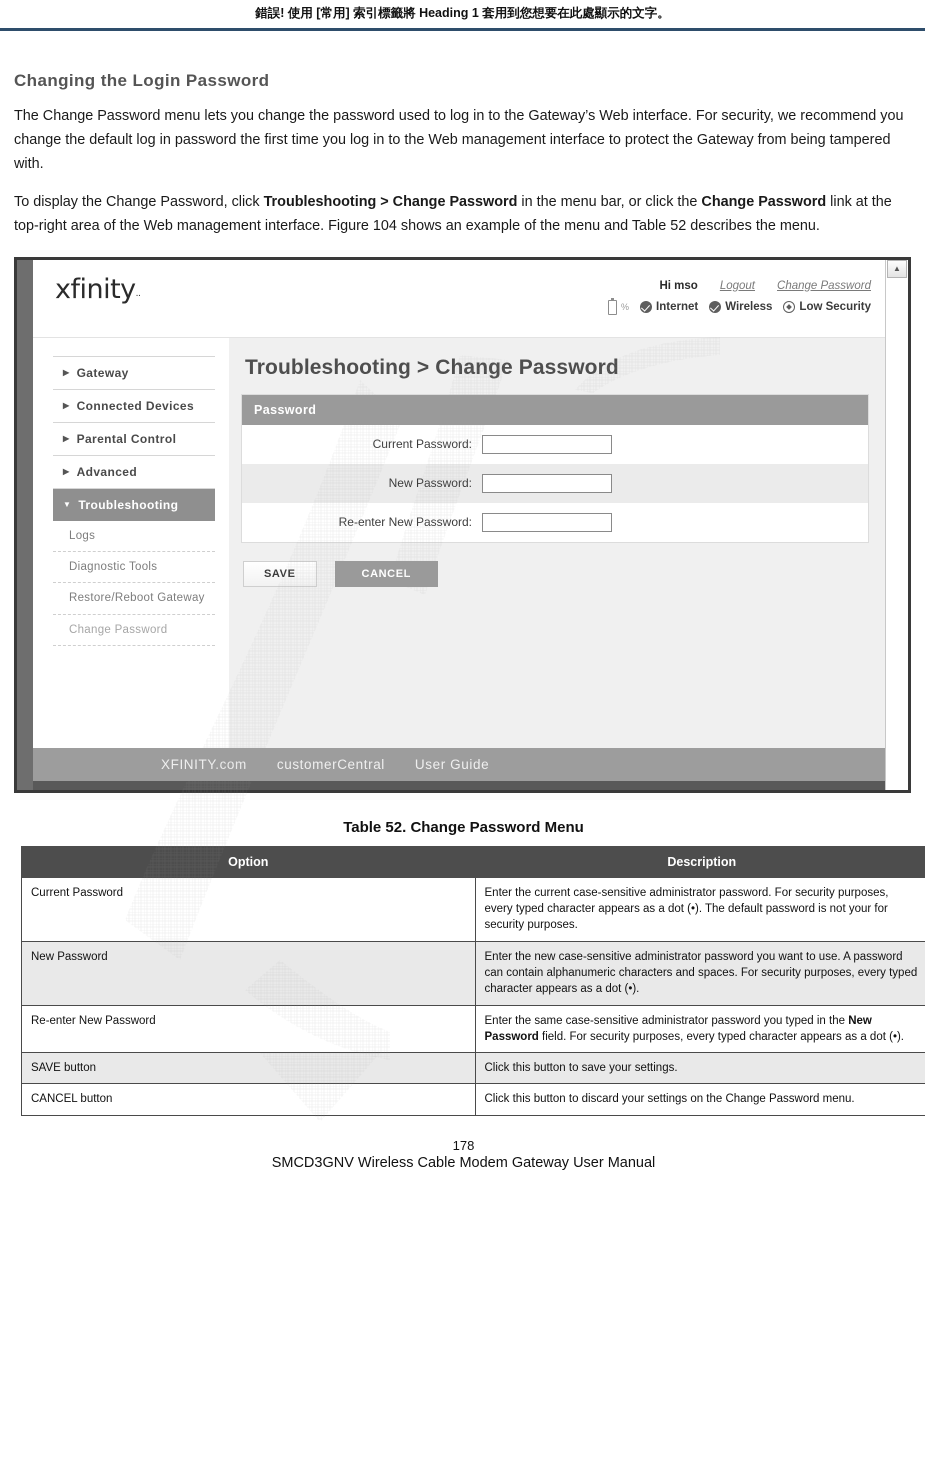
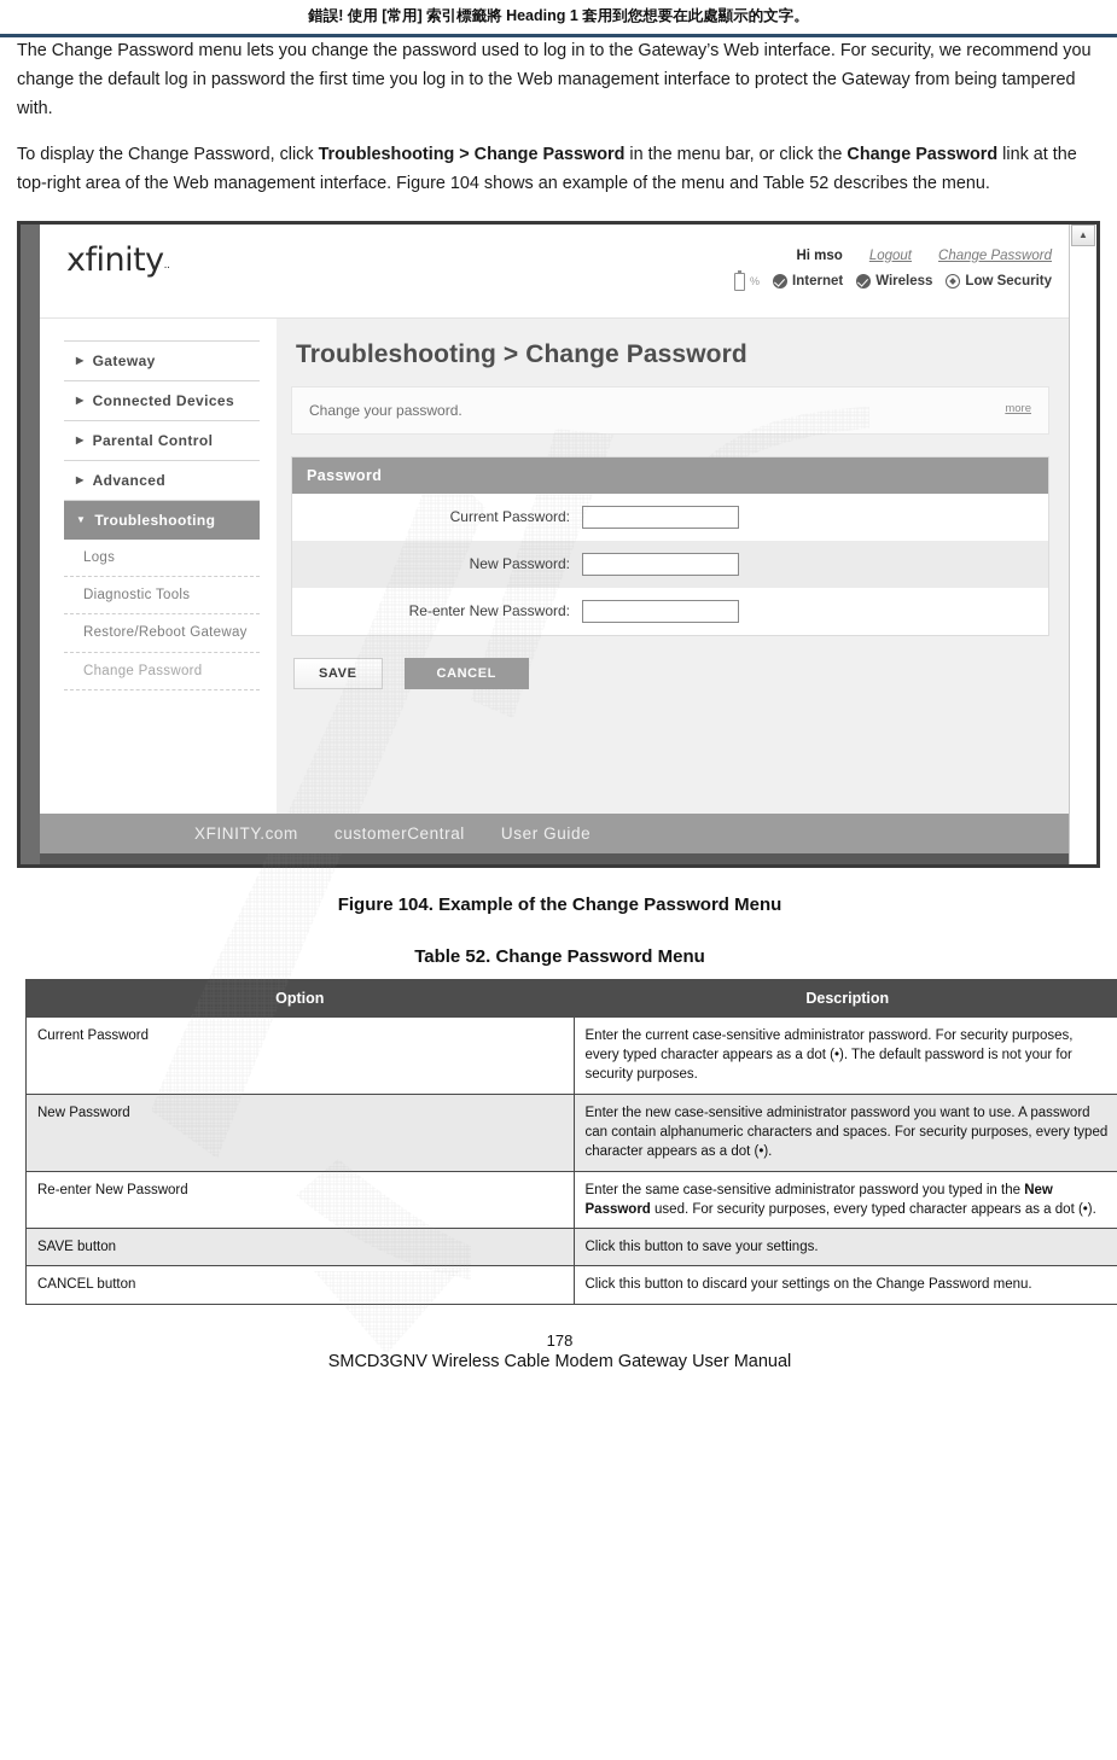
  錯誤! 使用 [常用] 索引標籤將 Heading 1 套用到您想要在此處顯示的文字。
- Changing the Login Password
  The Change Password menu lets you change the password used to log in to the Gateway’s Web interface. For security, we recommend you change the default log in password the first time you log in to the Web management interface to protect the Gateway from being tampered with.
  To display the Change Password, click Troubleshooting > Change Password in the menu bar, or click the Change Password link at the top-right area of the Web management interface. Figure 104 shows an example of the menu and Table 52 describes the menu.
  xfinity..
  Hi mso
  Logout
  Change Password
  %
  Internet
  Wireless
  Low Security
  ▶
  Gateway
  ▶
  Connected Devices
  ▶
  Parental Control
  ▶
  Advanced
  ▼
  Troubleshooting
  Logs
  Diagnostic Tools
  Restore/Reboot Gateway
  Change Password
  Troubleshooting > Change Password
+ Change your password.
+ more
  Password
  Current Password:
  New Password:
  Re-enter New Password:
  SAVE
  CANCEL
  XFINITY.com
  customerCentral
  User Guide
  ▲
+ Figure 104. Example of the Change Password Menu
  Table 52. Change Password Menu
  Option	Description
  Current Password	Enter the current case-sensitive administrator password. For security purposes, every typed character appears as a dot (•). The default password is not your for security purposes.
  New Password	Enter the new case-sensitive administrator password you want to use. A password can contain alphanumeric characters and spaces. For security purposes, every typed character appears as a dot (•).
- Re-enter New Password	Enter the same case-sensitive administrator password you typed in the New Password field. For security purposes, every typed character appears as a dot (•).
+ Re-enter New Password	Enter the same case-sensitive administrator password you typed in the New Password used. For security purposes, every typed character appears as a dot (•).
  SAVE button	Click this button to save your settings.
  CANCEL button	Click this button to discard your settings on the Change Password menu.
  178
  SMCD3GNV Wireless Cable Modem Gateway User Manual
